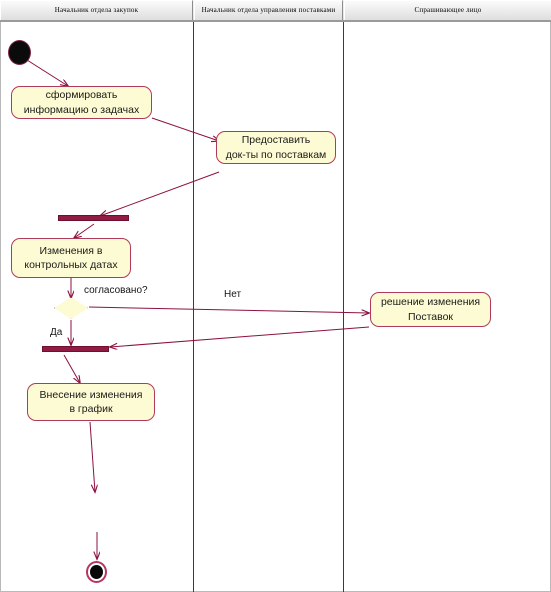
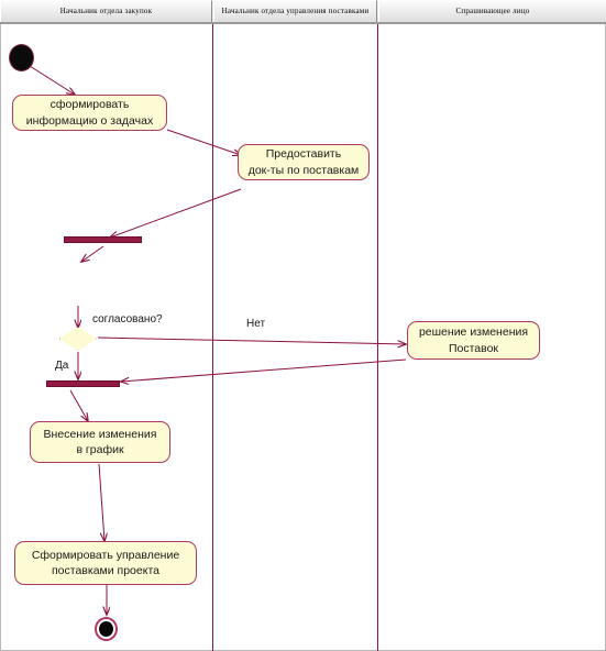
  Начальник отдела закупок
  Начальник отдела управления поставками
  Спрашивающее лицо
  сформировать
  информацию о задачах
  Предоставить
  док-ты по поставкам
- Изменения в
- контрольных датах
  согласовано?
  Нет
  Да
  решение изменения
  Поставок
  Внесение изменения
  в график
+ Сформировать управление
+ поставками проекта
